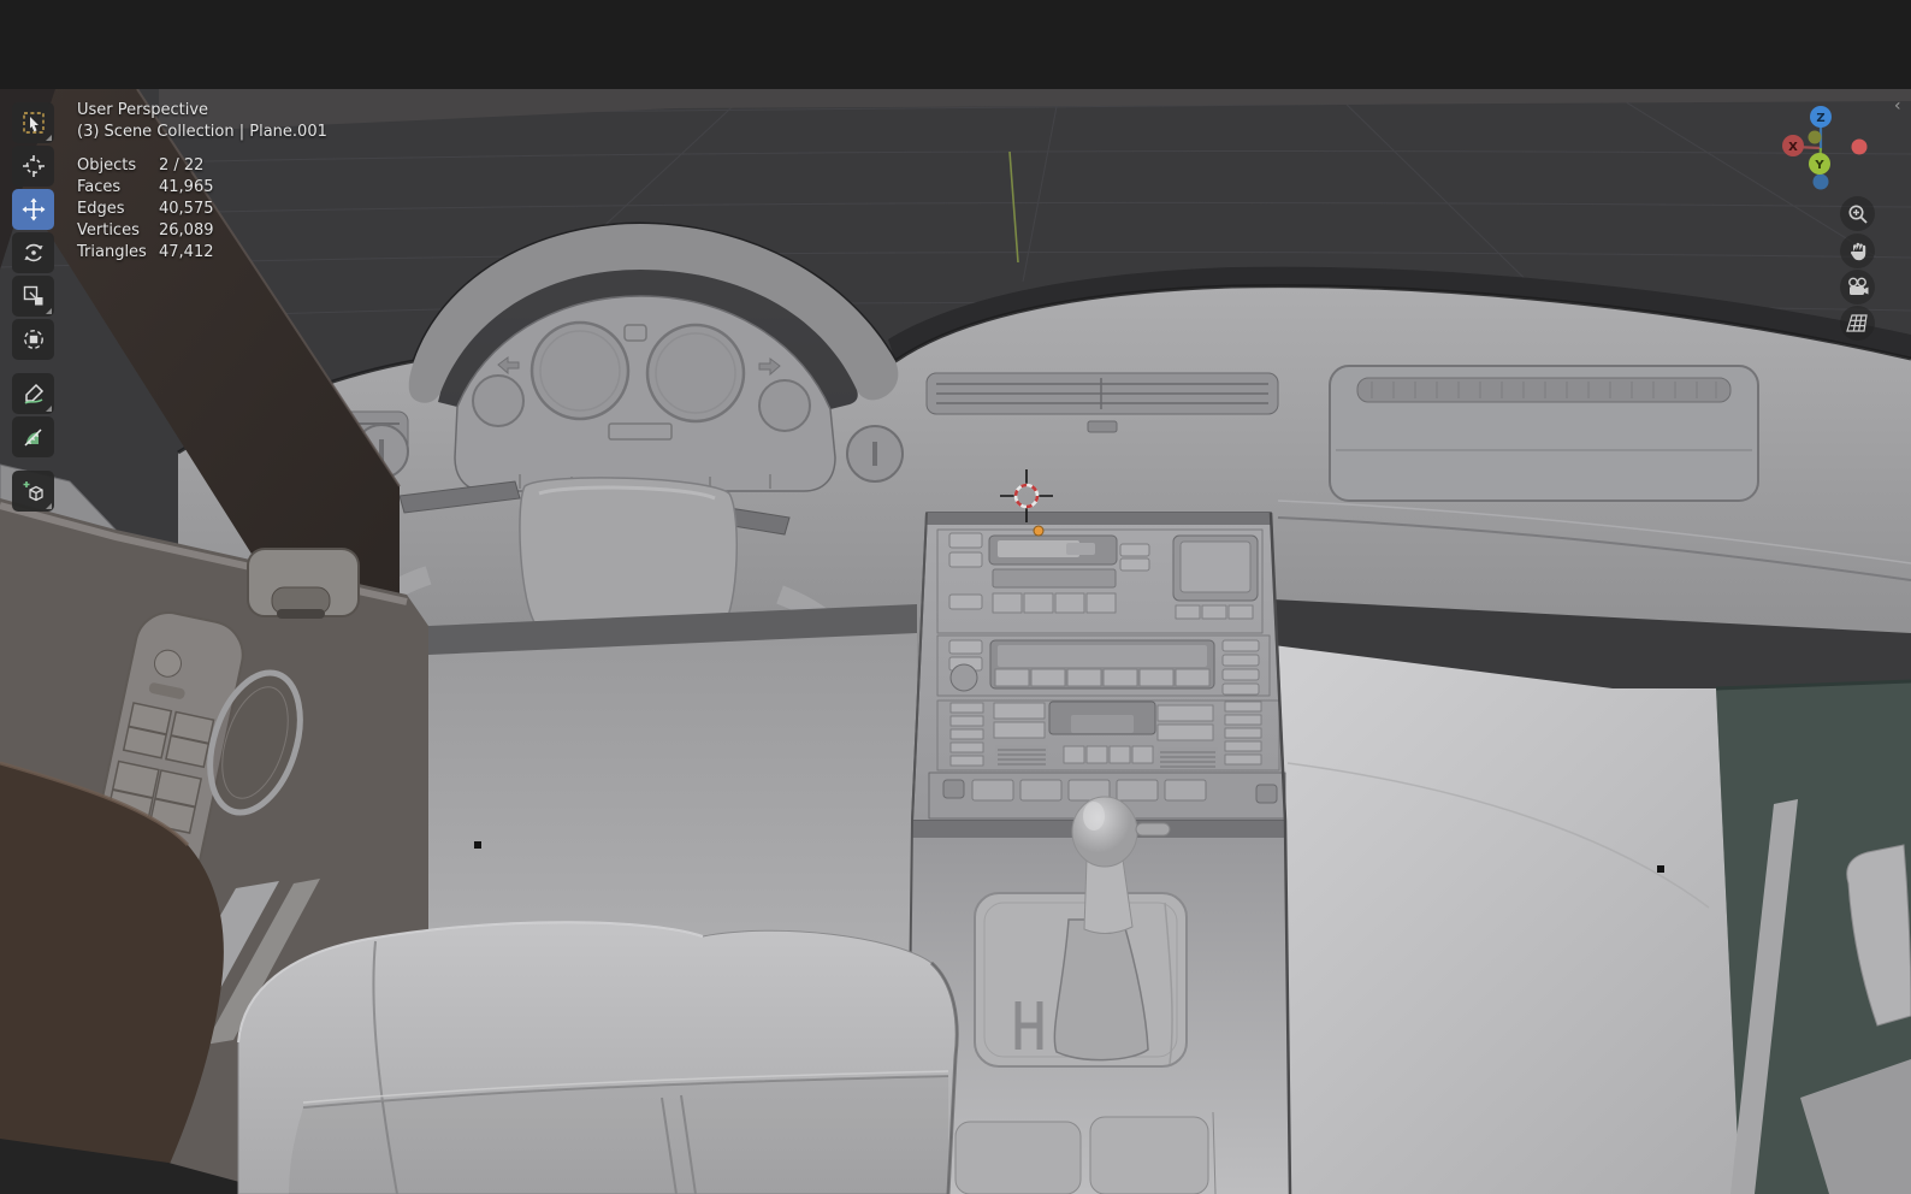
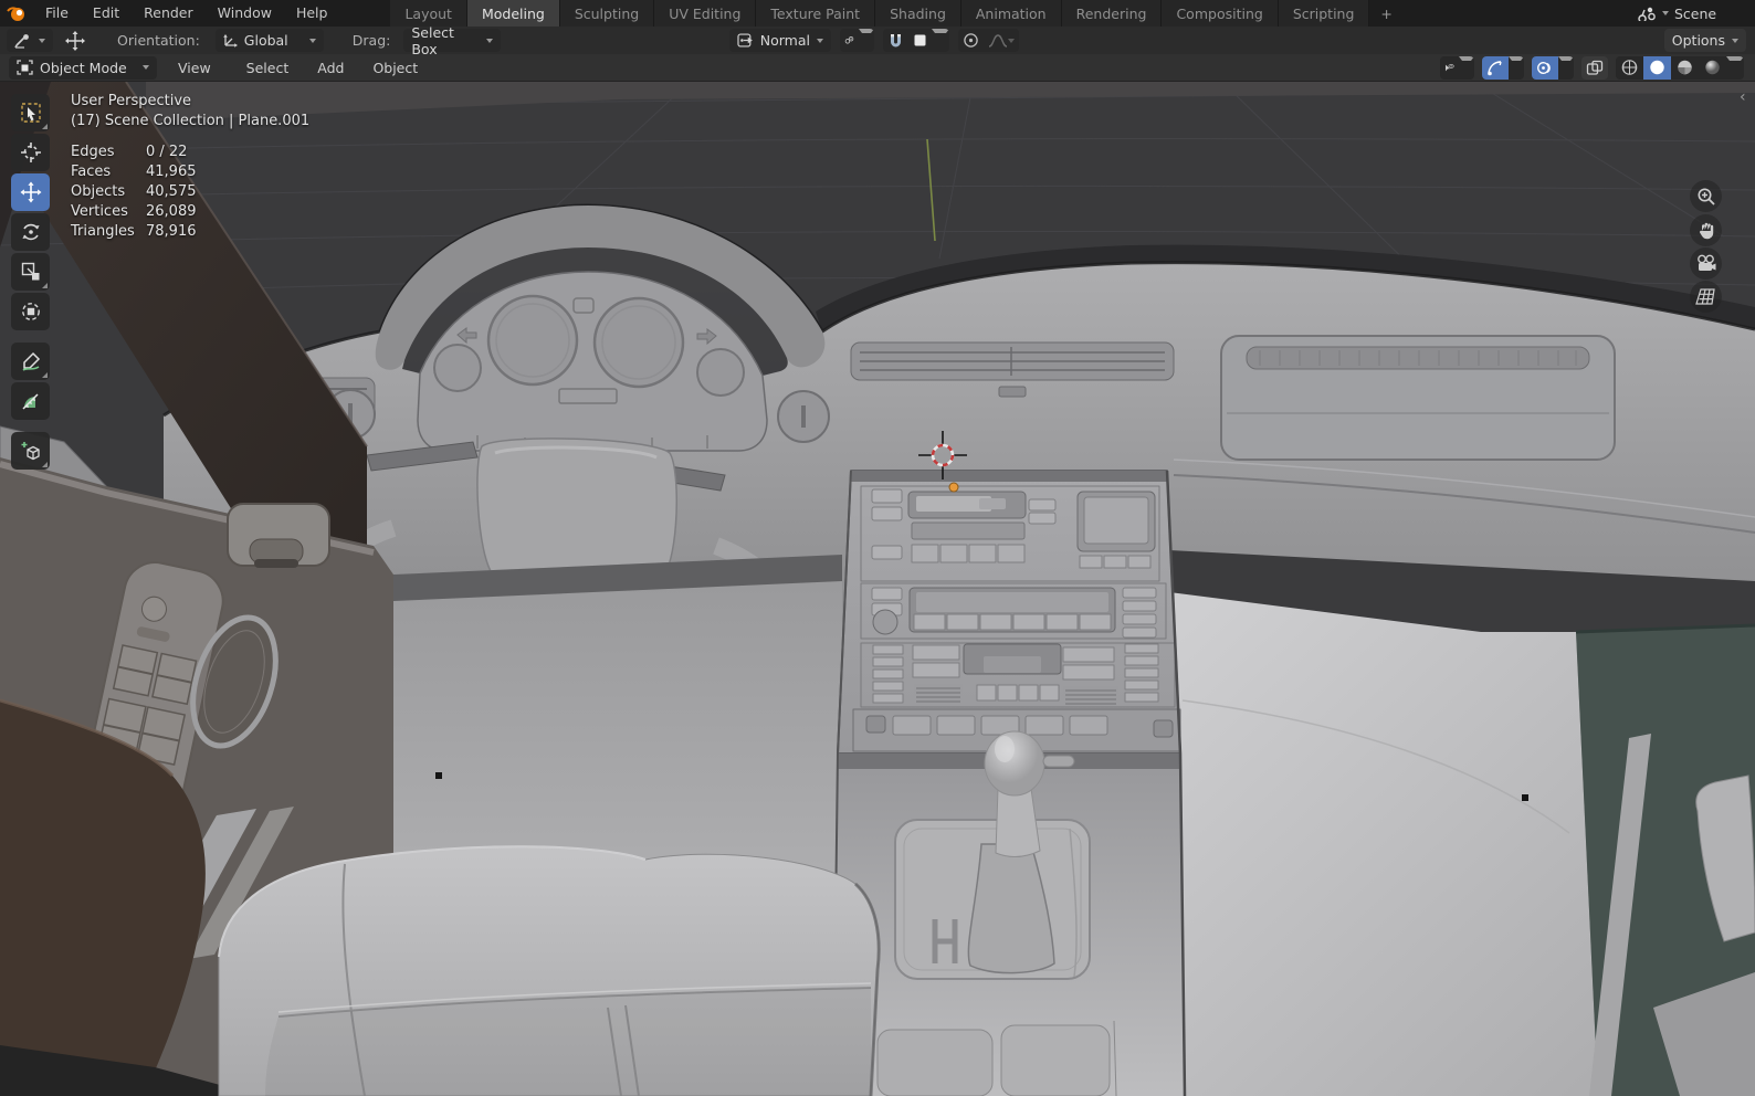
+ File
+ Edit
+ Render
+ Window
+ Help
+ Layout
+ Modeling
+ Sculpting
+ UV Editing
+ Texture Paint
+ Shading
+ Animation
+ Rendering
+ Compositing
+ Scripting
+ +
+ Scene
+ Orientation:
+ Global
+ Drag:
+ Select Box
+ Normal
+ Options
+ Object Mode
+ View
+ Select
+ Add
+ Object
  User Perspective
- (3) Scene Collection | Plane.001
+ (17) Scene Collection | Plane.001
- Objects
+ Edges
- 2 / 22
+ 0 / 22
  Faces
  41,965
- Edges
+ Objects
  40,575
  Vertices
  26,089
  Triangle
- 47,412
+ 78,916
- Z
- X
- Y
  ‹
